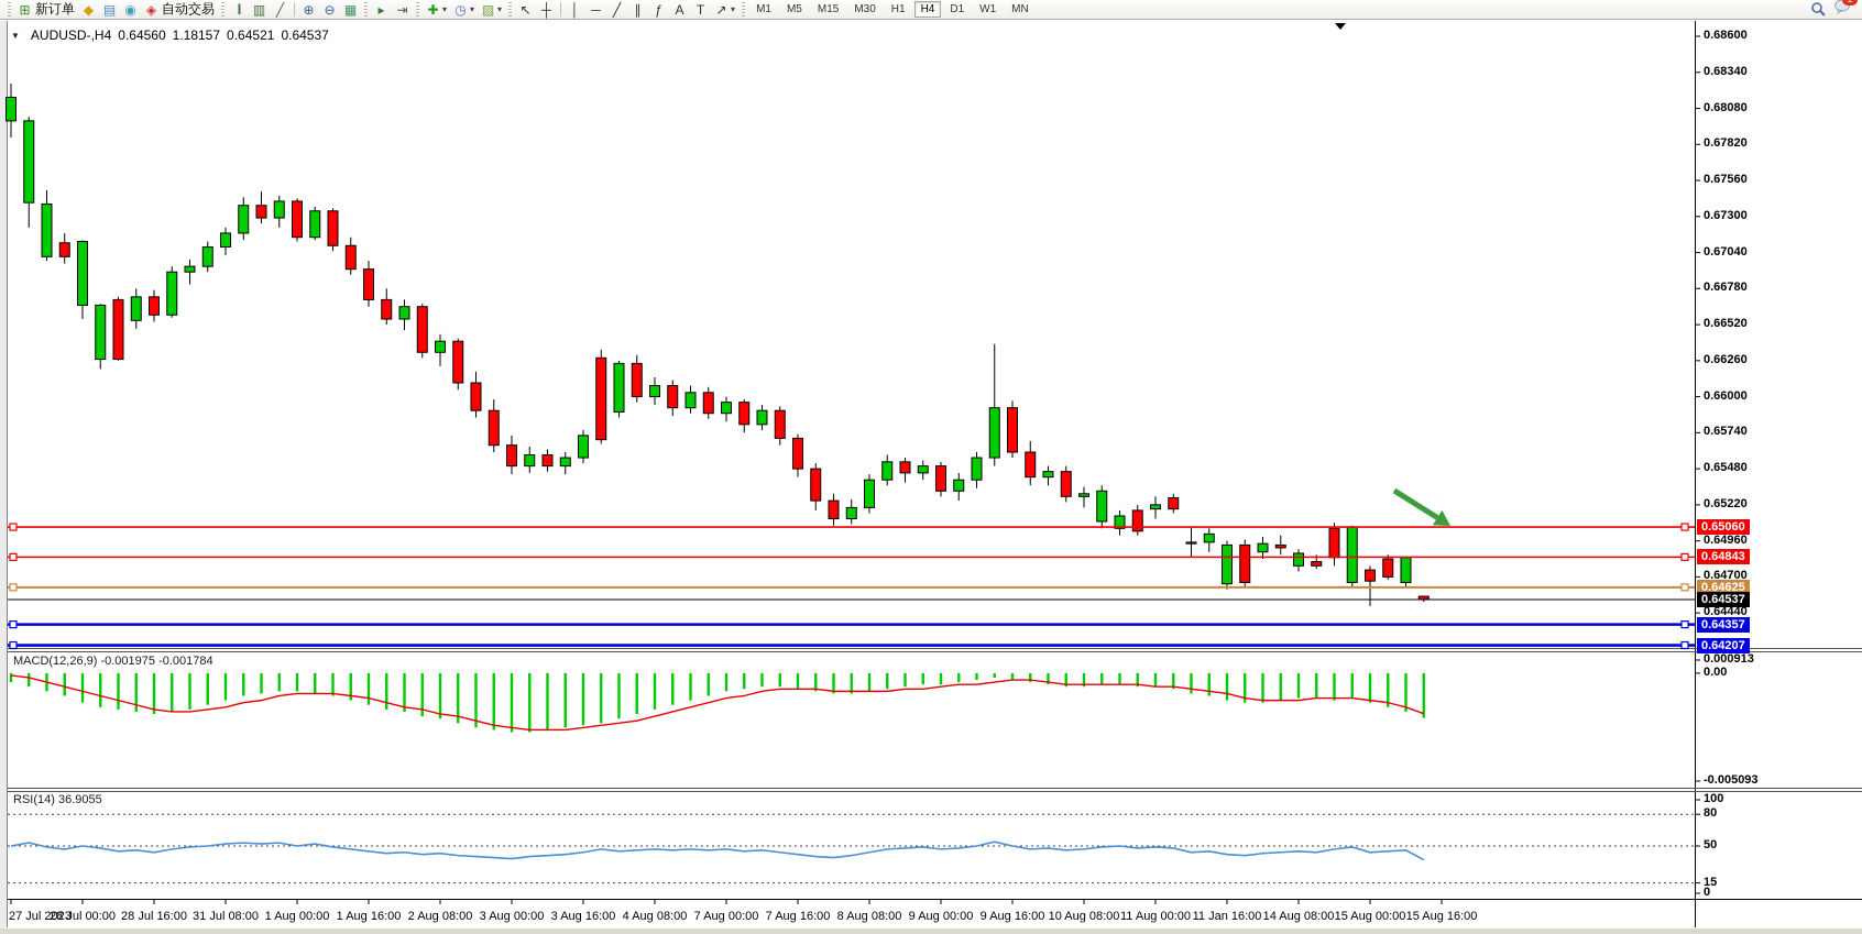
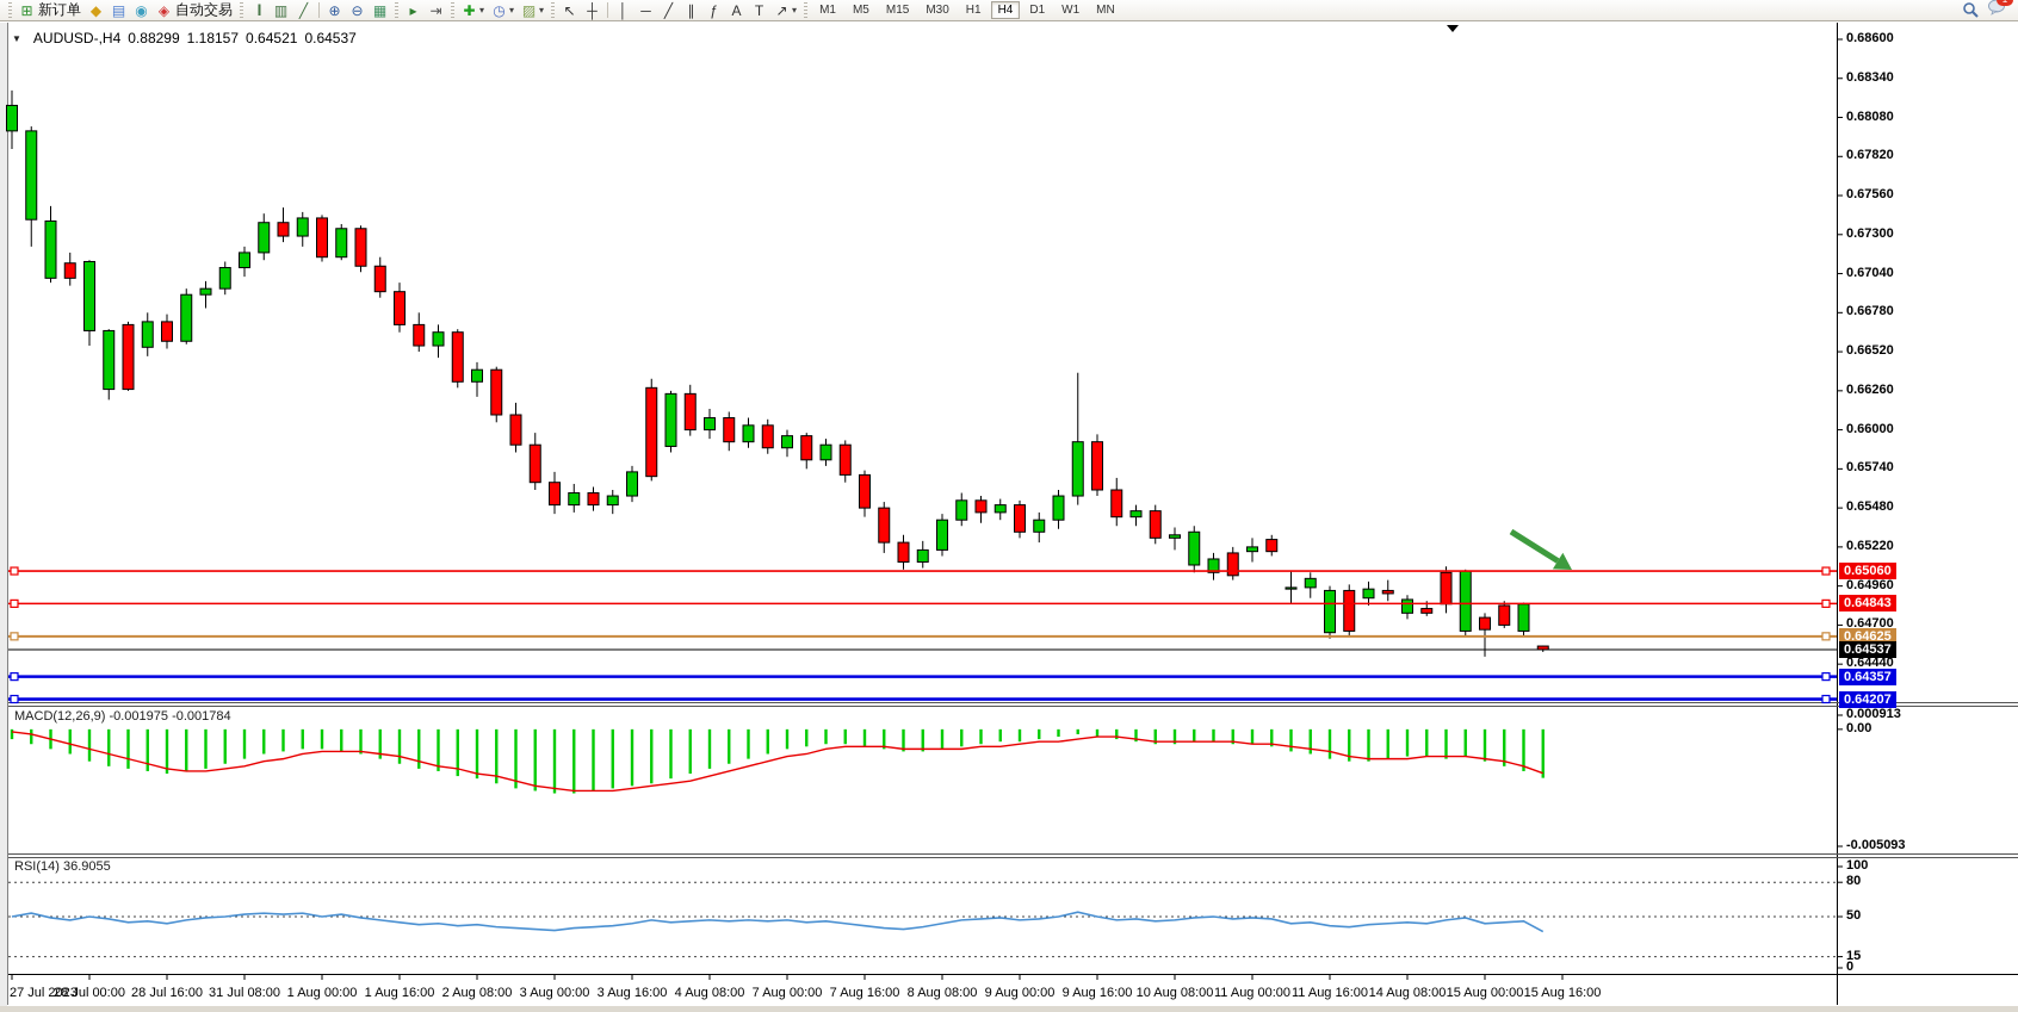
  ▼
  AUDUSD-,H4
- 0.64560
+ 0.88299
  1.18157
  0.64521
  0.64537
  MACD(12,26,9) -0.001975 -0.001784
  RSI(14) 36.9055
  0.68600
  0.68340
  0.68080
  0.67820
  0.67560
  0.67300
  0.67040
  0.66780
  0.66520
  0.66260
  0.66000
  0.65740
  0.65480
  0.65220
  0.64960
  0.64700
  0.64440
  0.000913
  0.00
  -0.005093
  100
  80
  50
  15
  0
  0.65060
  0.64843
  0.64625
  0.64357
  0.64207
  0.64537
  27 Jul 2023
  28 Jul 00:00
  28 Jul 16:00
  31 Jul 08:00
  1 Aug 00:00
  1 Aug 16:00
  2 Aug 08:00
  3 Aug 00:00
  3 Aug 16:00
  4 Aug 08:00
  7 Aug 00:00
  7 Aug 16:00
  8 Aug 08:00
  9 Aug 00:00
  9 Aug 16:00
  10 Aug 08:00
  11 Aug 00:00
- 11 Jan 16:00
+ 11 Aug 16:00
  14 Aug 08:00
  15 Aug 00:00
  15 Aug 16:00
  ⊞
  新订单
  ◆
  ▤
  ◉
  ◈
  自动交易
  |||
  ▥
  ╱
  ⊕
  ⊖
  ▦
  ▸
  ⇥
  ✚
  ▾
  ◷
  ▾
  ▨
  ▾
  ↖
  ┼
  │
  ─
  ╱
  ∥
  ƒ
  A
  T
  ↗
  ▾
  M1
  M5
  M15
  M30
  H1
  H4
  D1
  W1
  MN
